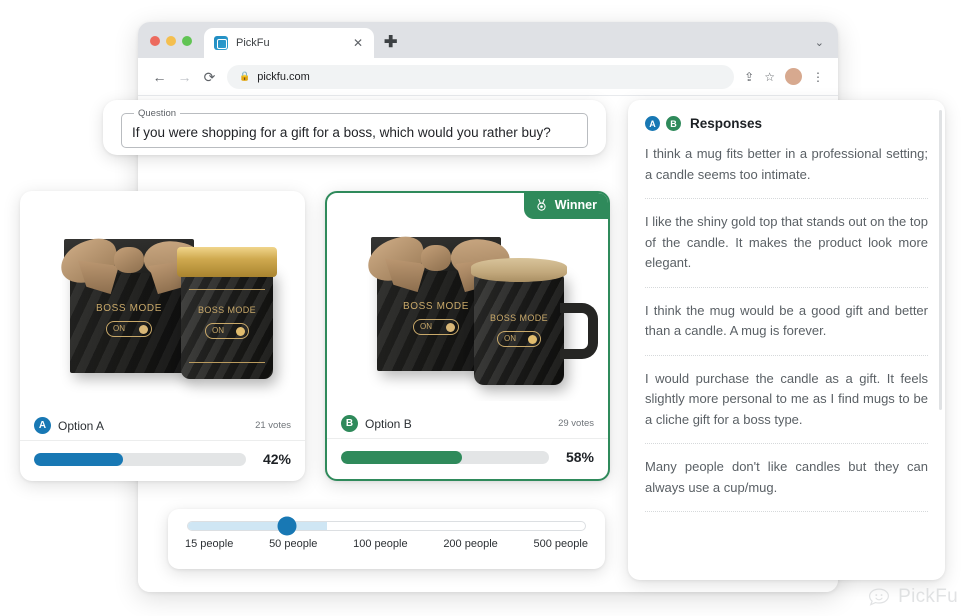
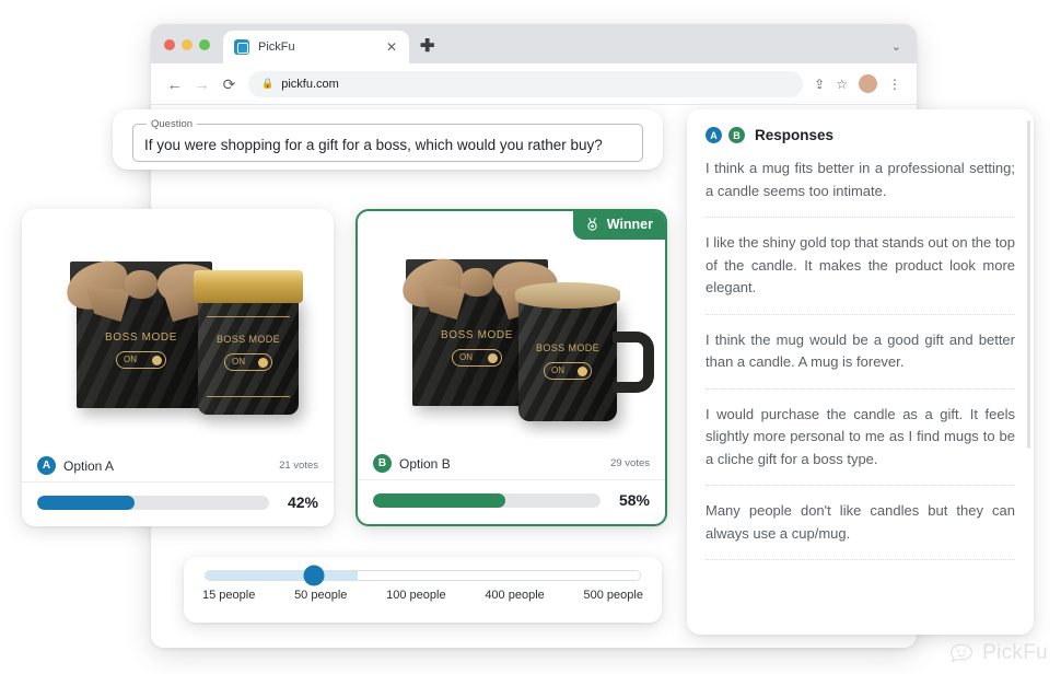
  PickFu
  ✕
  ✚
  ⌄
  ←
  →
  ⟳
  🔒
  pickfu.com
  ⇪
  ☆
  ⋮
  Question
  If you were shopping for a gift for a boss, which would you rather buy?
  BOSS MODE
  ON
  BOSS MODE
  ON
  A
  Option A
  21 votes
  42%
  Winner
  BOSS MODE
  ON
  BOSS MODE
  ON
  B
  Option B
  29 votes
  58%
  15 people
  50 people
  100 people
- 200 people
+ 400 people
  500 people
  A
  B
  Responses
  I think a mug fits better in a professional setting; a candle seems too intimate.
  I like the shiny gold top that stands out on the top of the candle. It makes the product look more elegant.
  I think the mug would be a good gift and better than a candle. A mug is forever.
  I would purchase the candle as a gift. It feels slightly more personal to me as I find mugs to be a cliche gift for a boss type.
  Many people don't like candles but they can always use a cup/mug.
  PickFu
